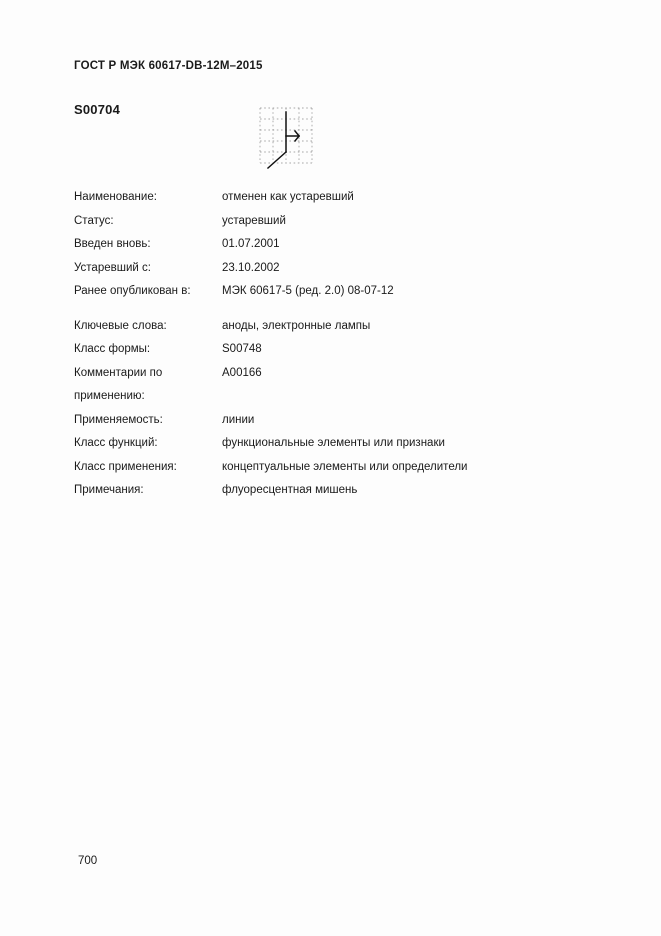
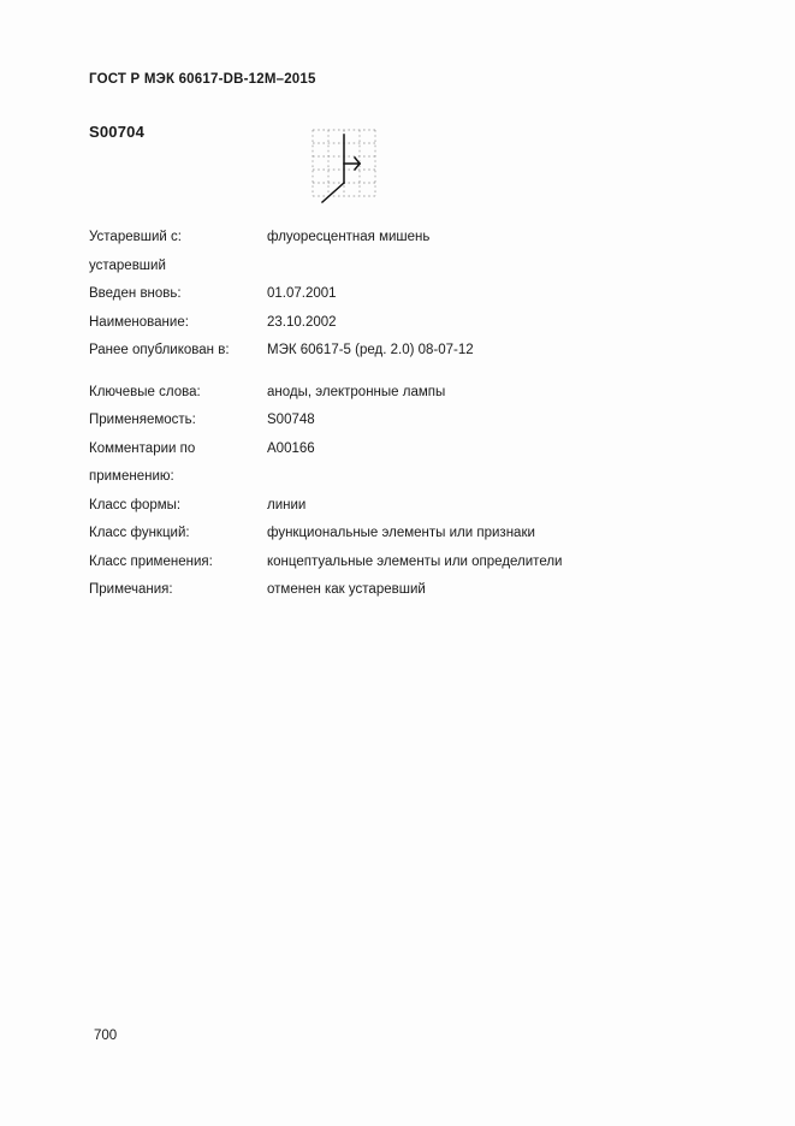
  ГОСТ Р МЭК 60617-DB-12M–2015
  S00704
- Наименование:
+ Устаревший с:
- отменен как устаревший
+ флуоресцентная мишень
- Статус:
  устаревший
  Введен вновь:
  01.07.2001
- Устаревший с:
+ Наименование:
  23.10.2002
  Ранее опубликован в:
  МЭК 60617-5 (ред. 2.0) 08-07-12
  Ключевые слова:
  аноды, электронные лампы
- Класс формы:
+ Применяемость:
  S00748
  Комментарии по
  A00166
  применению:
- Применяемость:
+ Класс формы:
  линии
  Класс функций:
  функциональные элементы или признаки
  Класс применения:
  концептуальные элементы или определители
  Примечания:
- флуоресцентная мишень
+ отменен как устаревший
  700
